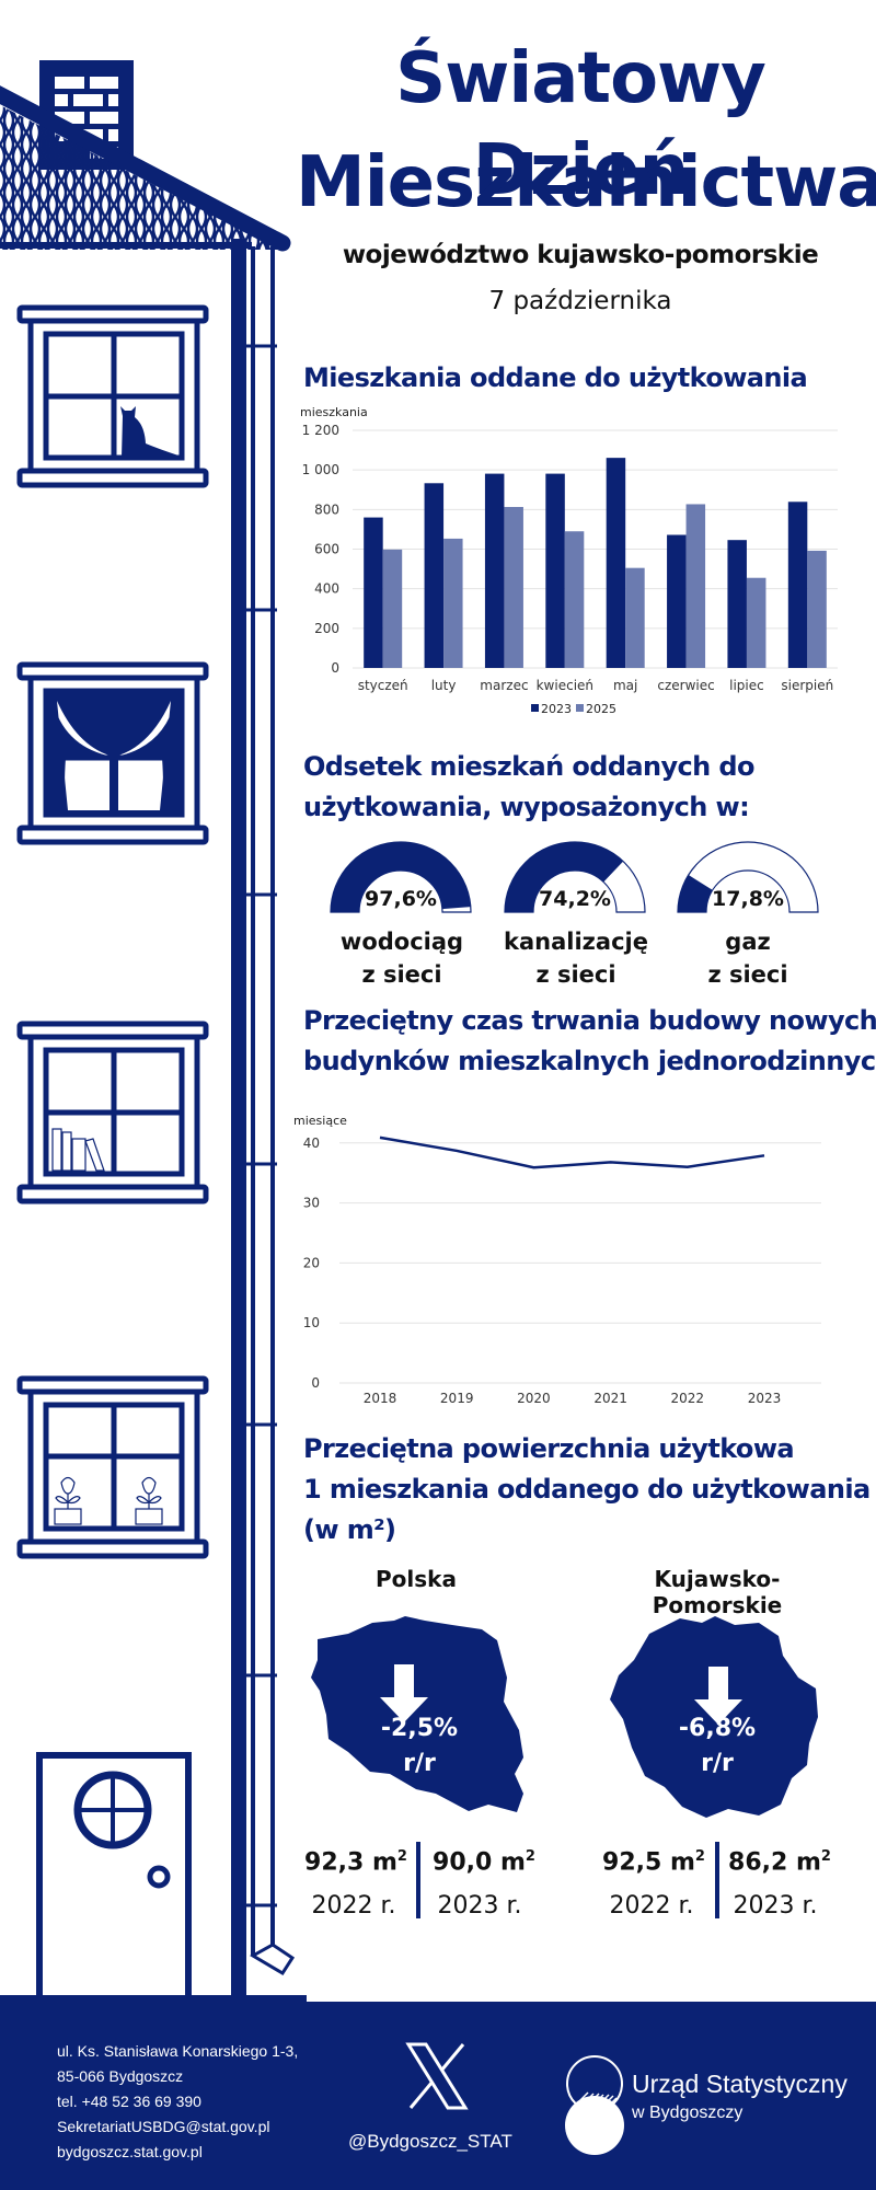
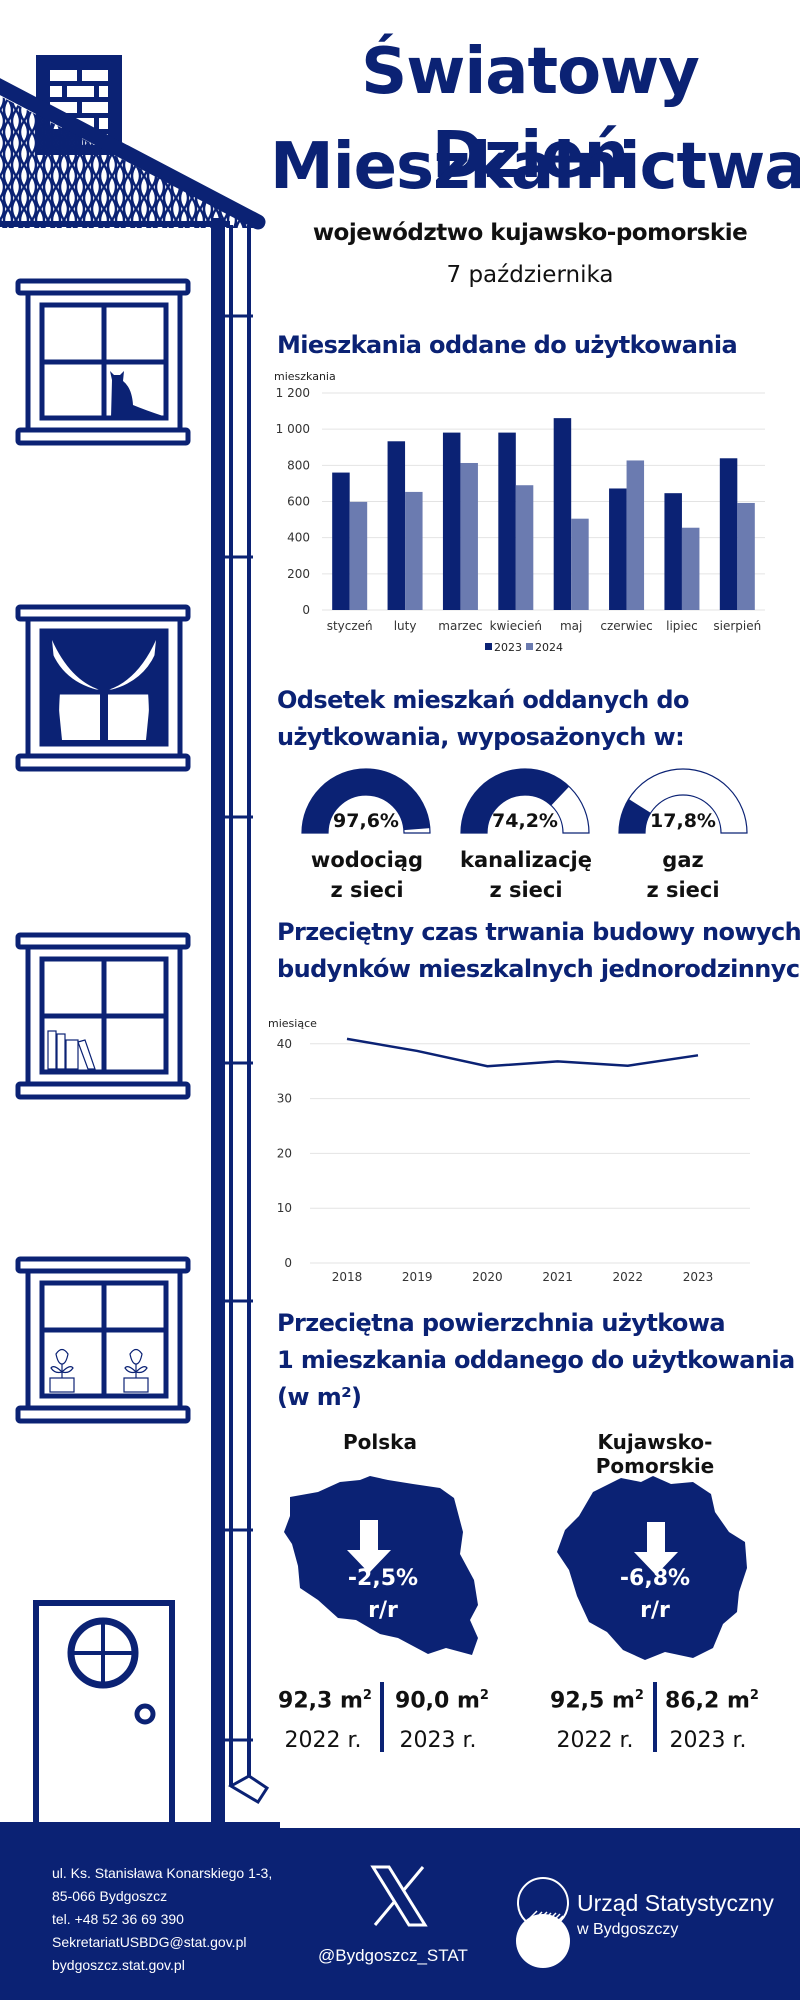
  Światowy Dzień
  Mieszkalnictwa
  województwo kujawsko-pomorskie
  7 października
  Mieszkania oddane do użytkowania
  mieszkania
  0
  200
  400
  600
  800
  1 000
  1 200
  styczeń
  luty
  marzec
  kwiecień
  maj
  czerwiec
  lipiec
  sierpień
  2023
- 2025
+ 2024
  Odsetek mieszkań oddanych do
  użytkowania, wyposażonych w:
  97,6%
  74,2%
  17,8%
  wodociąg
  z sieci
  kanalizację
  z sieci
  gaz
  z sieci
  Przeciętny czas trwania budowy nowych
  budynków mieszkalnych jednorodzinnyc
  miesiące
  0
  10
  20
  30
  40
  2018
  2019
  2020
  2021
  2022
  2023
  Przeciętna powierzchnia użytkowa
  1 mieszkania oddanego do użytkowania
  (w m²)
  Polska
  Kujawsko-Pomorskie
  -2,5%
  r/r
  -6,8%
  r/r
  92,3 m2
  2022 r.
  90,0 m2
  2023 r.
  92,5 m2
  2022 r.
  86,2 m2
  2023 r.
  ul. Ks. Stanisława Konarskiego 1-3,
  85-066 Bydgoszcz
  tel. +48 52 36 69 390
  SekretariatUSBDG@stat.gov.pl
  bydgoszcz.stat.gov.pl
  @Bydgoszcz_STAT
  Urząd Statystyczny
  w Bydgoszczy
